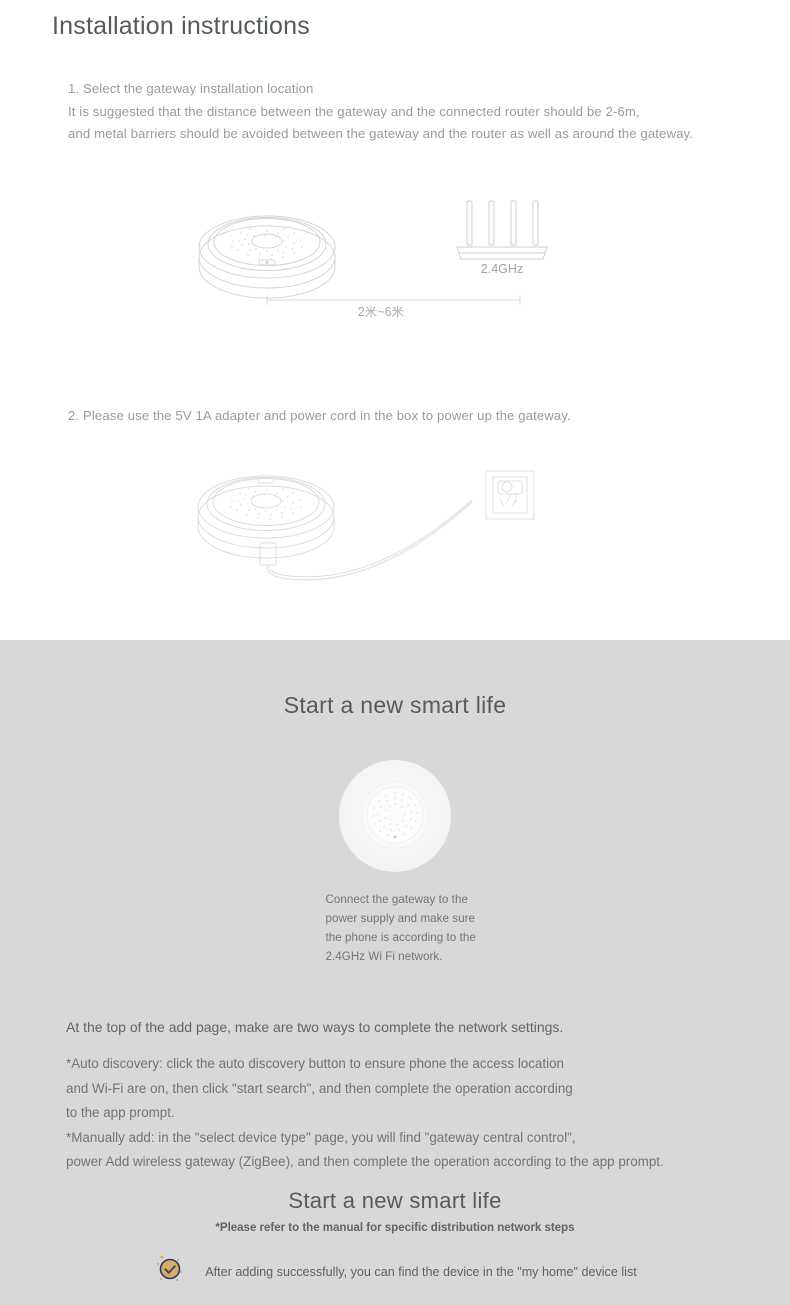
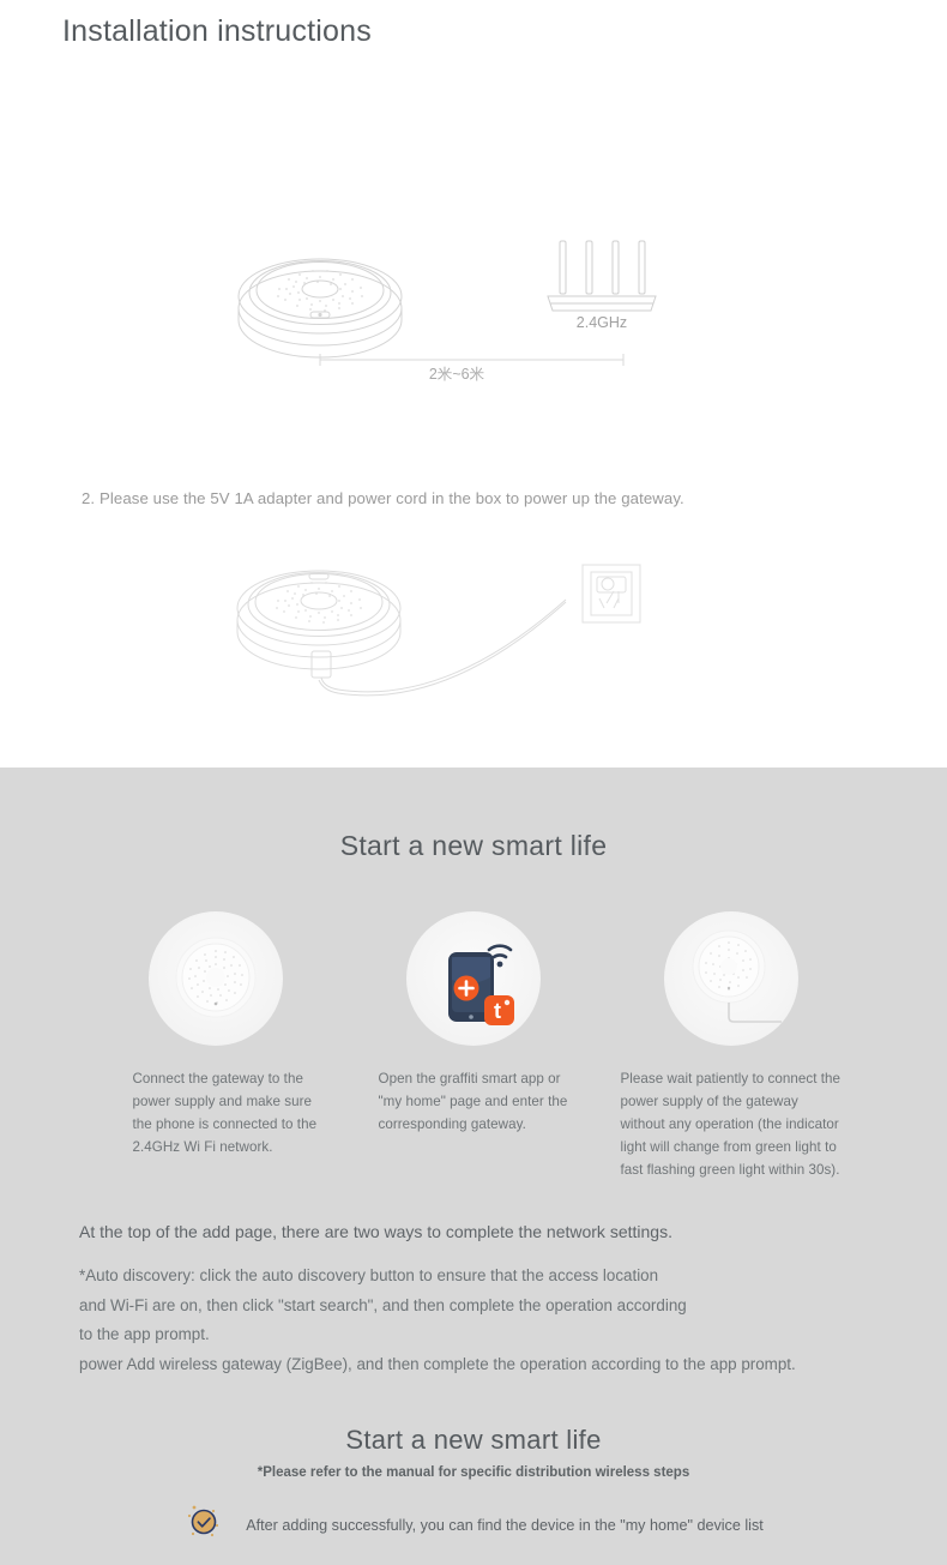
  Installation instructions
- 1. Select the gateway installation location
- It is suggested that the distance between the gateway and the connected router should be 2-6m,
- and metal barriers should be avoided between the gateway and the router as well as around the gateway.
  2.4GHz
  2米~6米
  2. Please use the 5V 1A adapter and power cord in the box to power up the gateway.
  Start a new smart life
- Connect the gateway to the power supply and make sure the phone is according to the 2.4GHz Wi Fi network.
+ Connect the gateway to the power supply and make sure the phone is connected to the 2.4GHz Wi Fi network.
+ t
+ Open the graffiti smart app or "my home" page and enter the corresponding gateway.
+ Please wait patiently to connect the power supply of the gateway without any operation (the indicator light will change from green light to fast flashing green light within 30s).
- At the top of the add page, make are two ways to complete the network settings.
+ At the top of the add page, there are two ways to complete the network settings.
- *Auto discovery: click the auto discovery button to ensure phone the access location
+ *Auto discovery: click the auto discovery button to ensure that the access location
  and Wi-Fi are on, then click "start search", and then complete the operation according
  to the app prompt.
- *Manually add: in the "select device type" page, you will find "gateway central control",
  power Add wireless gateway (ZigBee), and then complete the operation according to the app prompt.
  Start a new smart life
- *Please refer to the manual for specific distribution network steps
+ *Please refer to the manual for specific distribution wireless steps
  After adding successfully, you can find the device in the "my home" device list
